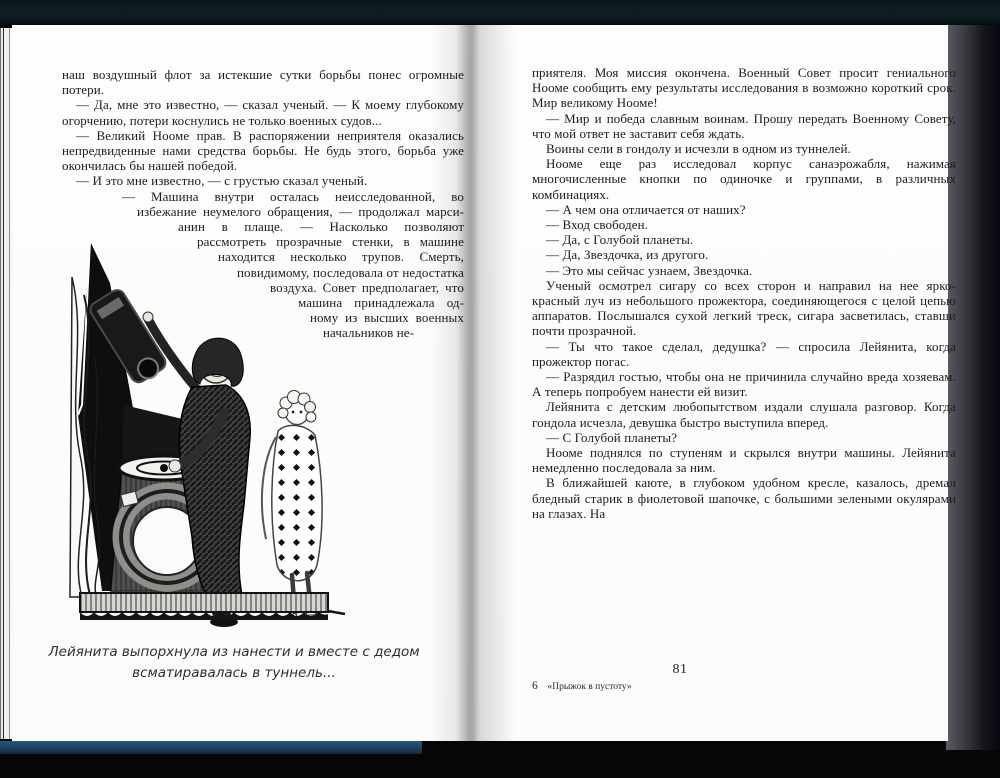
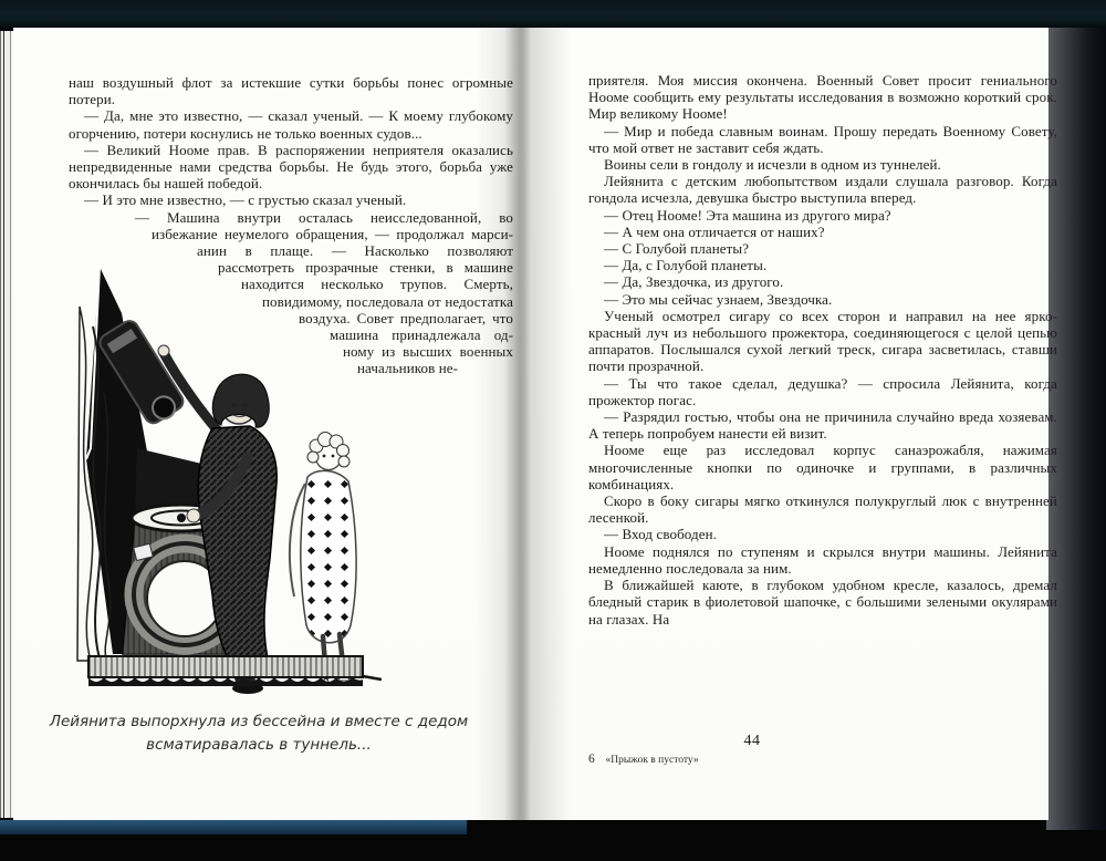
  наш воздушный флот за истекшие сутки борьбы понес огр потери.
  — Да, мне это известно, — сказал ученый. — К моему глуб огорчению, потери коснулись не только военных судов...
  — Великий Нооме прав. В распоряжении неприятеля ока непредвиденные нами средства борьбы. Не будь этого, борьб окончилась бы нашей победой.
  — И это мне известно, — с грустью сказал ученый.
  — Машина внутри осталась неис­следованной избежание неумелого обра­щения, — продолжаланин в плаще. — Насколько позв рассмотреть прозрачные стен­ки, в м нахо­дится несколь­ко тру­пов. С повиди­мому, по­следовала от недо­ воз­духа. Совет пред­полагае ма­шина принад­лежалному из выс­ших во началь­ников не-
- Лейянита выпорхнула из нанести и вместе с дедом всматиравалась в туннель...
+ Лейянита выпорхнула из бессейна и вместе с дедом всматиравалась в туннель...
  приятеля. Моя миссия окончена. Военный Совет просит гениального Нооме сообщить ему результаты исследования в возможно короткий срок. Мир великому Нооме!
  — Мир и победа славным воинам. Прошу передать Военному Совету, что мой ответ не заставит себя ждать.
  Воины сели в гондолу и исчезли в одном из туннелей.
- Нооме еще раз исследовал корпус санаэрожабля, нажимая многочисленные кнопки по одиночке и группами, в различных комбинациях.
+ Лейянита с детским любопытством издали слушала разговор. Когда гондола исчезла, девушка быстро выступила вперед.
+ — Отец Нооме! Эта машина из другого мира?
  — А чем она отличается от наших?
- — Вход свободен.
+ — С Голубой планеты?
  — Да, с Голубой планеты.
  — Да, Звездочка, из другого.
  — Это мы сейчас узнаем, Звездочка.
  Ученый осмотрел сигару со всех сторон и направил на нее ярко-красный луч из небольшого прожектора, соединяющегося с целой цепью аппаратов. Послышался сухой легкий треск, сигара засветилась, ставши почти прозрачной.
  — Ты что такое сделал, дедушка? — спросила Лейянита, когда прожектор погас.
  — Разрядил гостью, чтобы она не причинила случайно вреда хозяевам. А теперь попробуем нанести ей визит.
- Лейянита с детским любопытством издали слушала разговор. Когда гондола исчезла, девушка быстро выступила вперед.
+ Нооме еще раз исследовал корпус санаэрожабля, нажимая многочисленные кнопки по одиночке и группами, в различных комбинациях.
+ Скоро в боку сигары мягко откинулся полукруглый люк с внутренней лесенкой.
- — С Голубой планеты?
+ — Вход свободен.
  Нооме поднялся по ступеням и скрылся внутри машины. Лейянита немедленно последовала за ним.
  В ближайшей каюте, в глубоком удобном кресле, казалось, дремал бледный старик в фиолетовой шапочке, с большими зелеными окулярами на глазах. На
- 81
+ 44
  6 «Прыжок в пустоту»
